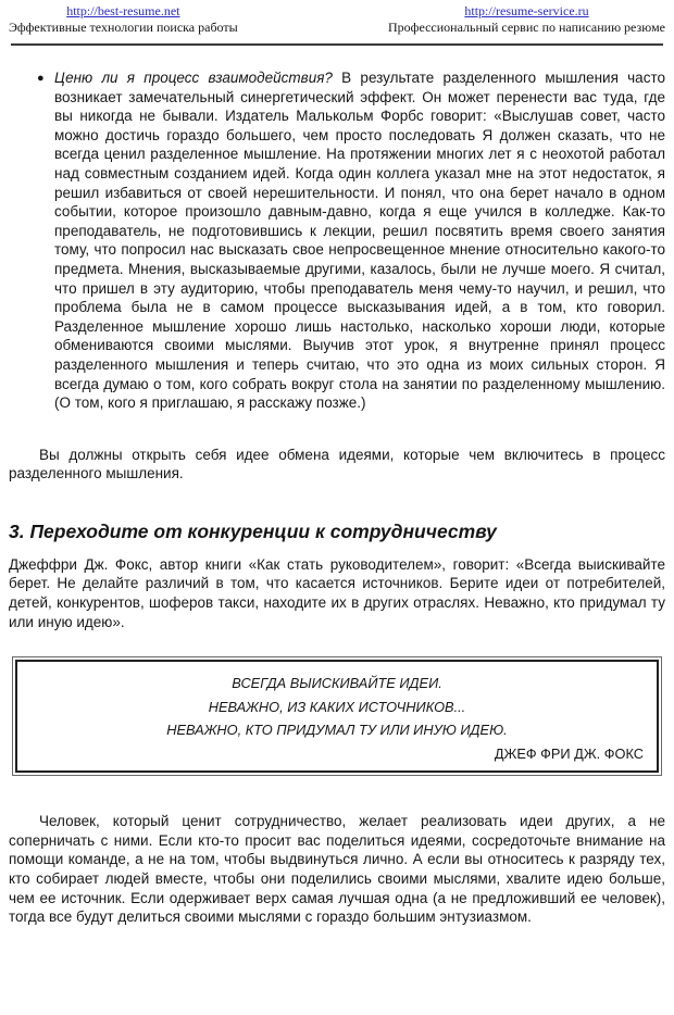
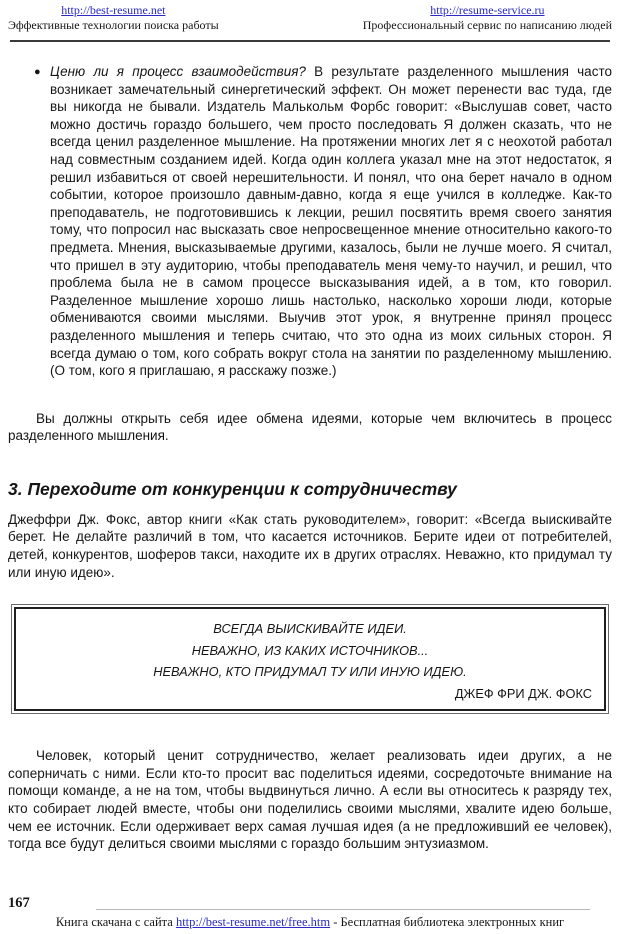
  http://best-resume.net
  Эффективные технологии поиска работы
  http://resume-service.ru
- Профессиональный сервис по написанию резюме
+ Профессиональный сервис по написанию людей
  ●
  Ценю ли я процесс взаимодействия? В результате разделенного мышления часто возникает замечательный синергетический эффект. Он может перенести вас туда, где вы никогда не бывали. Издатель Малькольм Форбс говорит: «Выслушав совет, часто можно достичь гораздо большего, чем просто последовать Я должен сказать, что не всегда ценил разделенное мышление. На протяжении многих лет я с неохотой работал над совместным созданием идей. Когда один коллега указал мне на этот недостаток, я решил избавиться от своей нерешительности. И понял, что она берет начало в одном событии, которое произошло давным-давно, когда я еще учился в колледже. Как-то преподаватель, не подготовившись к лекции, решил посвятить время своего занятия тому, что попросил нас высказать свое непросвещенное мнение относительно какого-то предмета. Мнения, высказываемые другими, казалось, были не лучше моего. Я считал, что пришел в эту аудиторию, чтобы преподаватель меня чему-то научил, и решил, что проблема была не в самом процессе высказывания идей, а в том, кто говорил. Разделенное мышление хорошо лишь настолько, насколько хороши люди, которые обмениваются своими мыслями. Выучив этот урок, я внутренне принял процесс разделенного мышления и теперь считаю, что это одна из моих сильных сторон. Я всегда думаю о том, кого собрать вокруг стола на занятии по разделенному мышлению. (О том, кого я приглашаю, я расскажу позже.)
  Вы должны открыть себя идее обмена идеями, которые чем включитесь в процесс разделенного мышления.
  3. Переходите от конкуренции к сотрудничеству
  Джеффри Дж. Фокс, автор книги «Как стать руководителем», говорит: «Всегда выискивайте берет. Не делайте различий в том, что касается источников. Берите идеи от потребителей, детей, конкурентов, шоферов такси, находите их в других отраслях. Неважно, кто придумал ту или иную идею».
  ВСЕГДА ВЫИСКИВАЙТЕ ИДЕИ.
  НЕВАЖНО, ИЗ КАКИХ ИСТОЧНИКОВ...
  НЕВАЖНО, КТО ПРИДУМАЛ ТУ ИЛИ ИНУЮ ИДЕЮ.
  ДЖЕФ ФРИ ДЖ. ФОКС
- Человек, который ценит сотрудничество, желает реализовать идеи других, а не соперничать с ними. Если кто-то просит вас поделиться идеями, сосредоточьте внимание на помощи команде, а не на том, чтобы выдвинуться лично. А если вы относитесь к разряду тех, кто собирает людей вместе, чтобы они поделились своими мыслями, хвалите идею больше, чем ее источник. Если одерживает верх самая лучшая одна (а не предложивший ее человек), тогда все будут делиться своими мыслями с гораздо большим энтузиазмом.
+ Человек, который ценит сотрудничество, желает реализовать идеи других, а не соперничать с ними. Если кто-то просит вас поделиться идеями, сосредоточьте внимание на помощи команде, а не на том, чтобы выдвинуться лично. А если вы относитесь к разряду тех, кто собирает людей вместе, чтобы они поделились своими мыслями, хвалите идею больше, чем ее источник. Если одерживает верх самая лучшая идея (а не предложивший ее человек), тогда все будут делиться своими мыслями с гораздо большим энтузиазмом.
+ 167
+ Книга скачана с сайта http://best-resume.net/free.htm - Бесплатная библиотека электронных книг
